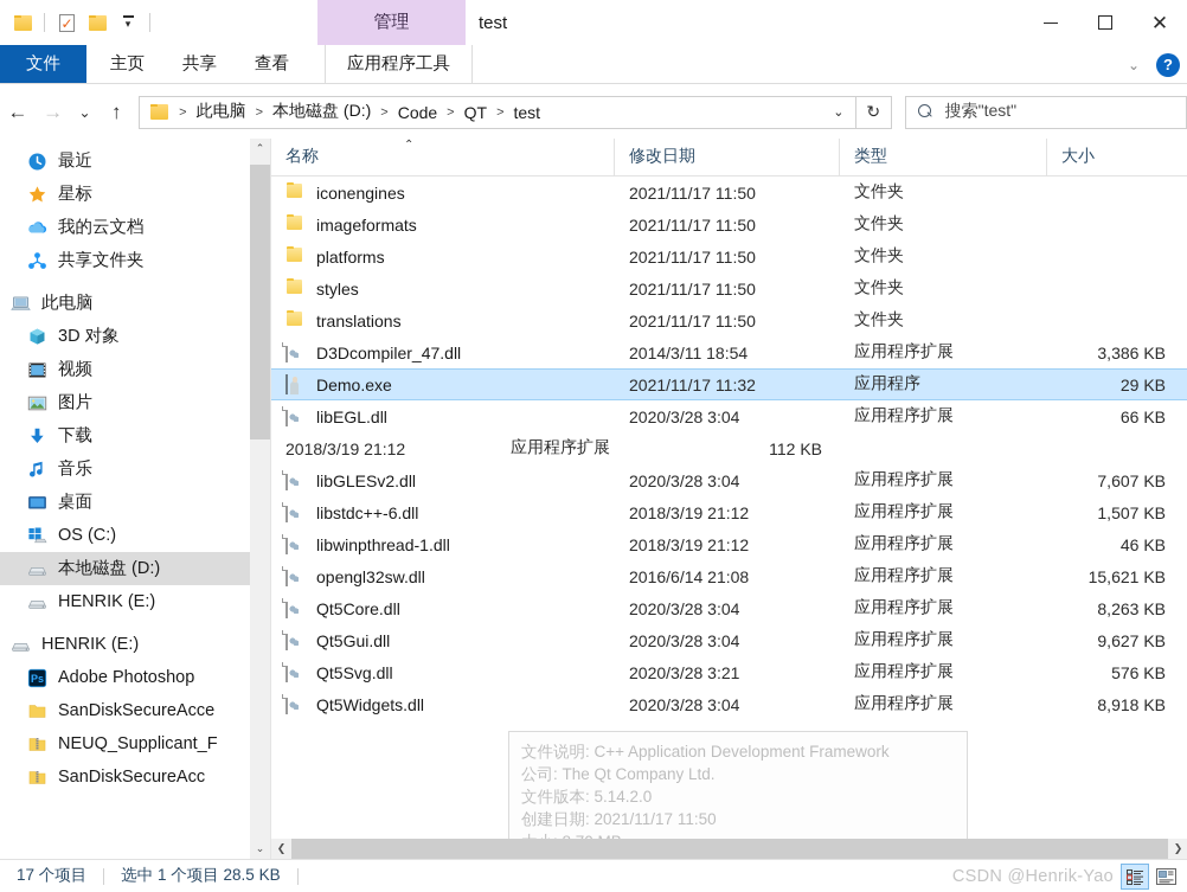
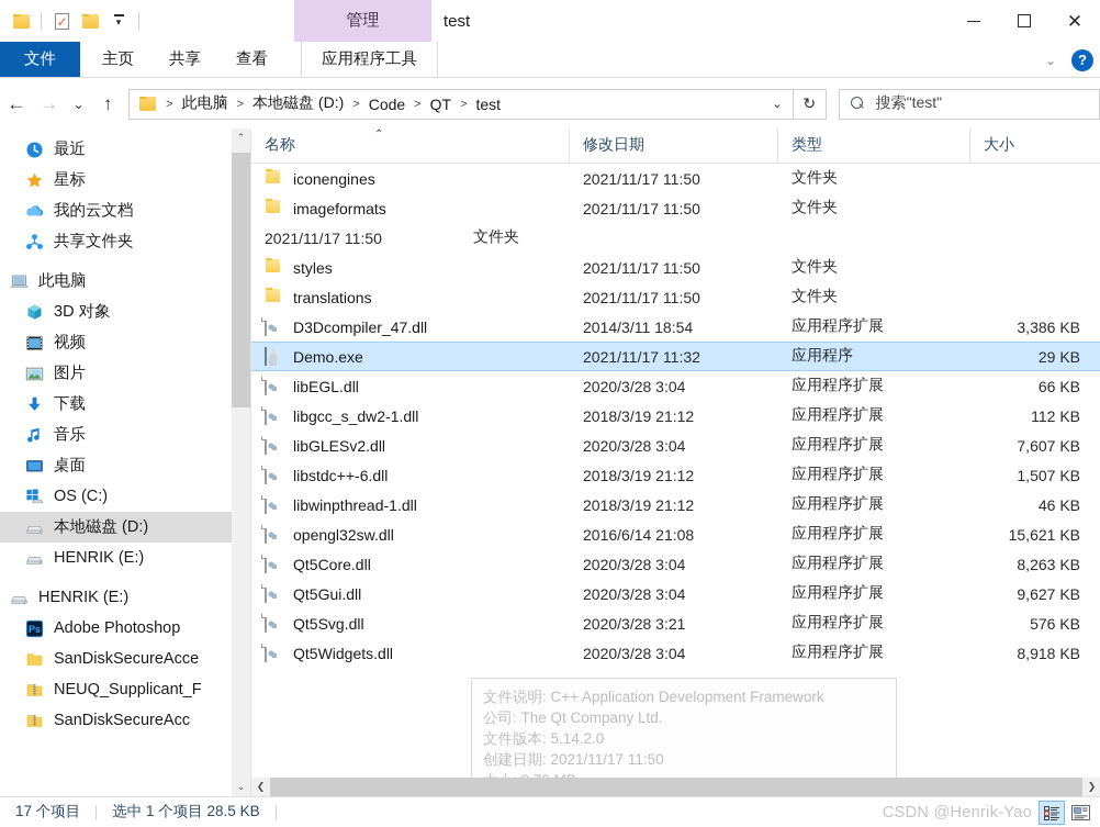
  ✓
  ▾
  管理
  test
  ✕
  文件
  主页
  共享
  查看
  应用程序工具
  ⌄
  ?
  ←
  →
  ⌄
  ↑
  >
  此电脑
  >
  本地磁盘 (D:)
  >
  Code
  >
  QT
  >
  test
  ⌄
  ↻
  搜索"test"
  最近
  星标
  我的云文档
  共享文件夹
  此电脑
  3D 对象
  视频
  图片
  下载
  音乐
  桌面
  OS (C:)
  本地磁盘 (D:)
  HENRIK (E:)
  HENRIK (E:)
  Ps
  Adobe Photoshop
  SanDiskSecureAcce
  NEUQ_Supplicant_F
  SanDiskSecureAcc
  ⌃
  ⌄
  ⌃
  名称
  修改日期
  类型
  大小
  iconengines
  2021/11/17 11:50
  文件夹
  imageformats
  2021/11/17 11:50
  文件夹
- platforms
  2021/11/17 11:50
  文件夹
  styles
  2021/11/17 11:50
  文件夹
  translations
  2021/11/17 11:50
  文件夹
  D3Dcompiler_47.dll
  2014/3/11 18:54
  应用程序扩展
  3,386 KB
  Demo.exe
  2021/11/17 11:32
  应用程序
  29 KB
  libEGL.dll
  2020/3/28 3:04
  应用程序扩展
  66 KB
+ libgcc_s_dw2-1.dll
  2018/3/19 21:12
  应用程序扩展
  112 KB
  libGLESv2.dll
  2020/3/28 3:04
  应用程序扩展
  7,607 KB
  libstdc++-6.dll
  2018/3/19 21:12
  应用程序扩展
  1,507 KB
  libwinpthread-1.dll
  2018/3/19 21:12
  应用程序扩展
  46 KB
  opengl32sw.dll
  2016/6/14 21:08
  应用程序扩展
  15,621 KB
  Qt5Core.dll
  2020/3/28 3:04
  应用程序扩展
  8,263 KB
  Qt5Gui.dll
  2020/3/28 3:04
  应用程序扩展
  9,627 KB
  Qt5Svg.dll
  2020/3/28 3:21
  应用程序扩展
  576 KB
  Qt5Widgets.dll
  2020/3/28 3:04
  应用程序扩展
  8,918 KB
  文件说明: C++ Application Development Framework
  公司: The Qt Company Ltd.
  文件版本: 5.14.2.0
  创建日期: 2021/11/17 11:50
  ❮
  ❯
  17 个项目
  选中 1 个项目 28.5 KB
  CSDN @Henrik-Yao
